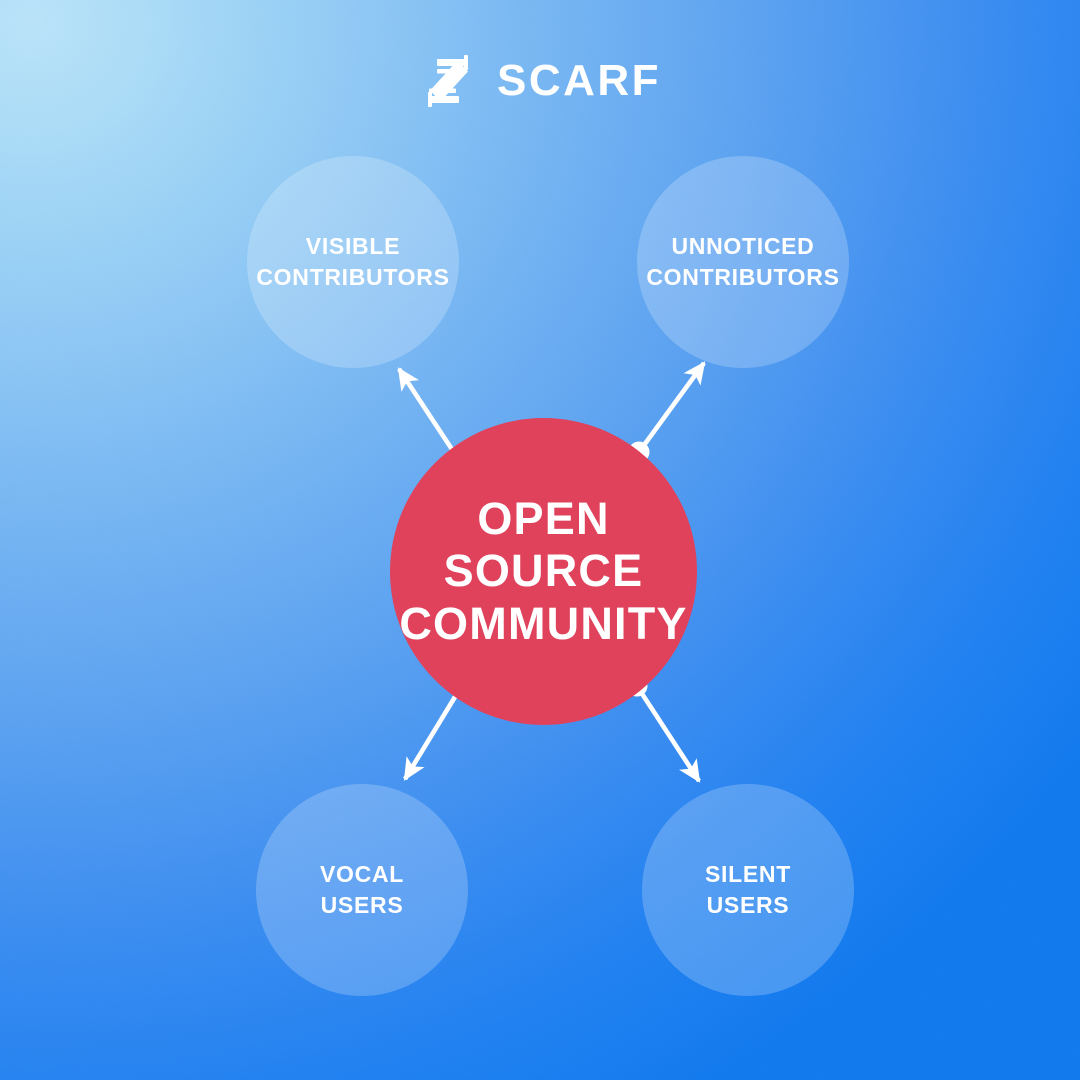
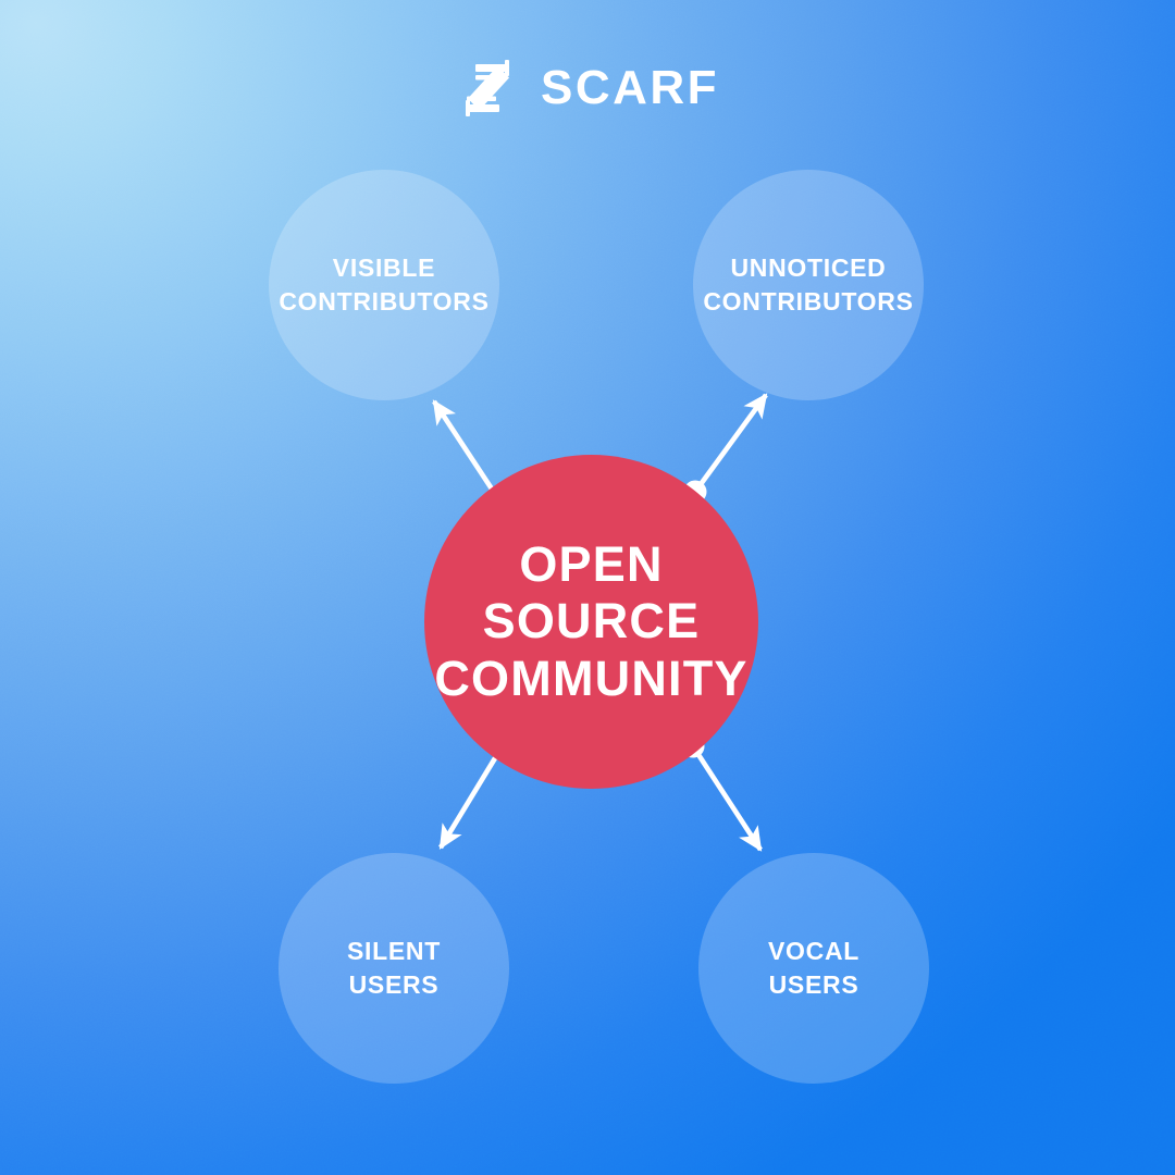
  SCARF
  VISIBLE
  CONTRIBUTORS
  UNNOTICED
  CONTRIBUTORS
- VOCAL
+ SILENT
  USERS
- SILENT
+ VOCAL
  USERS
  OPEN
  SOURCE
  COMMUNITY
